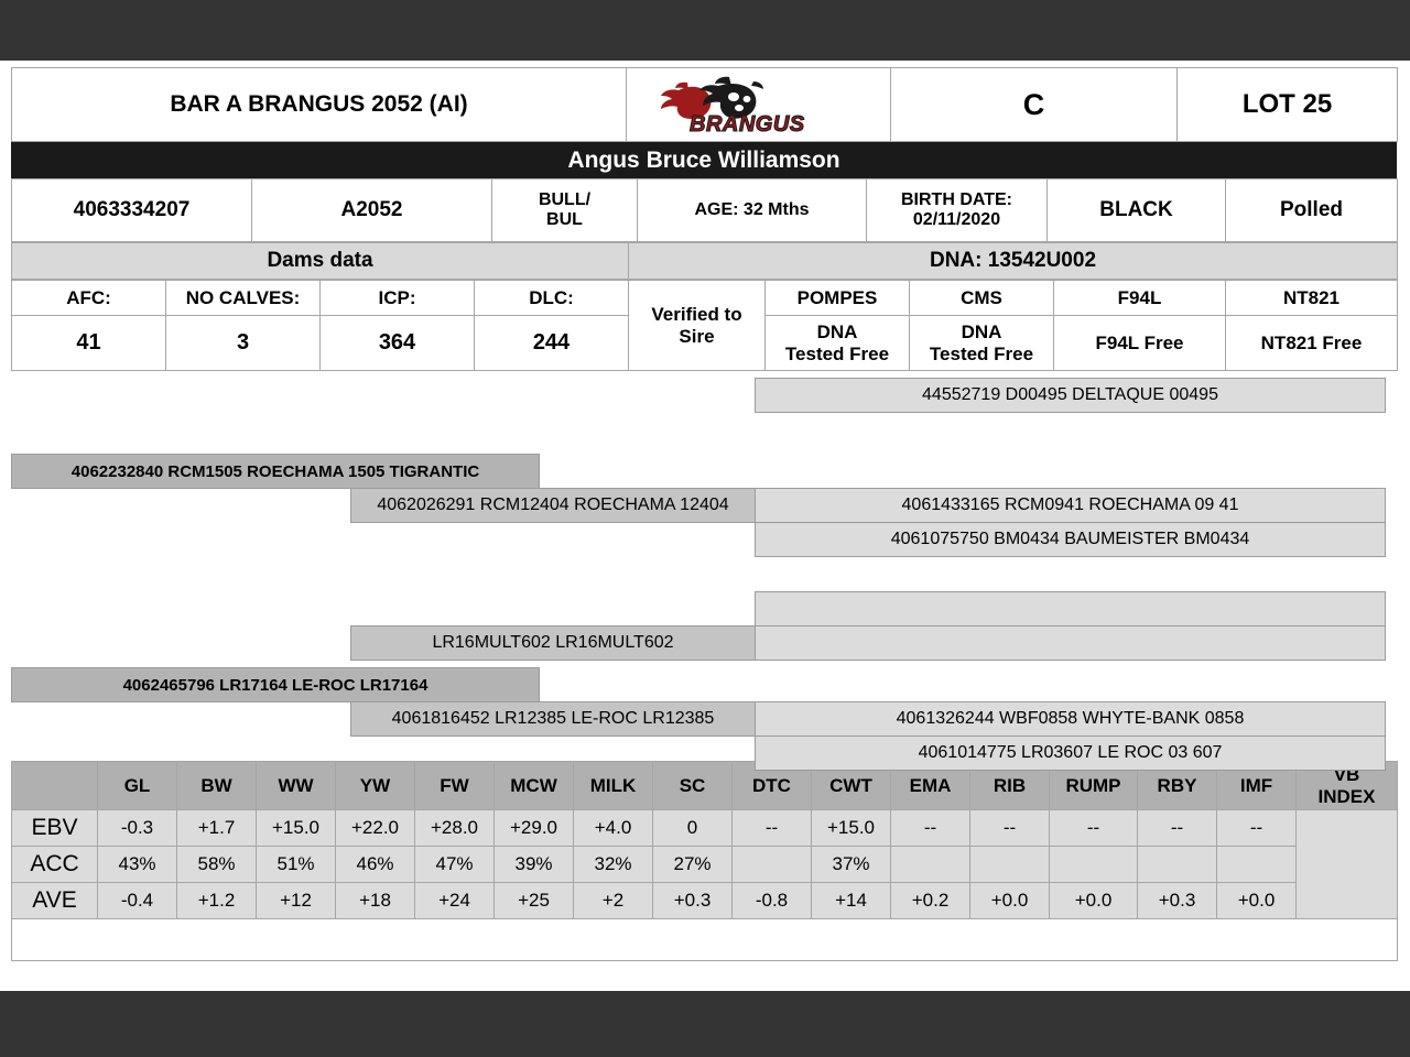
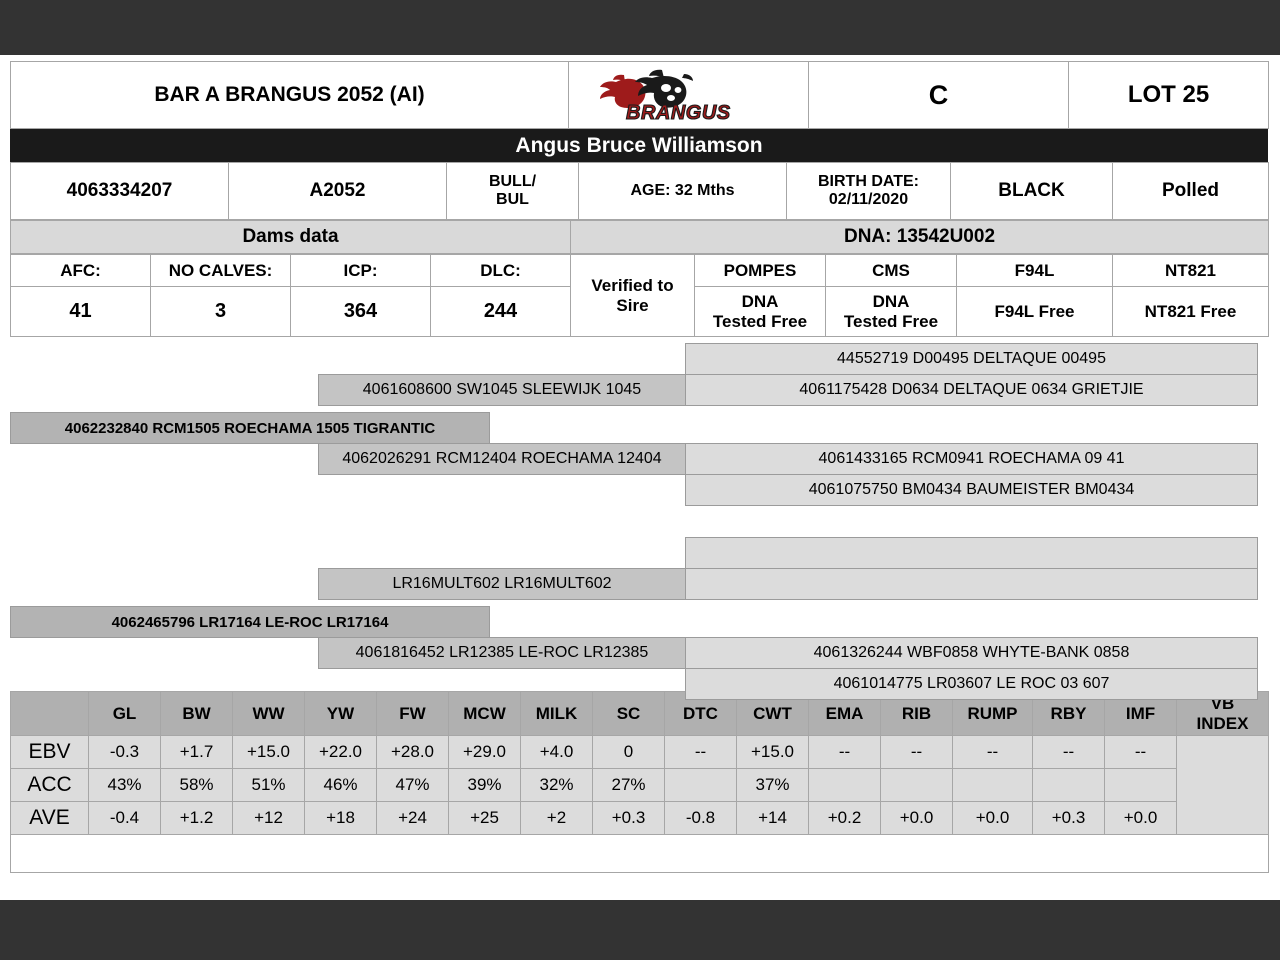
  BAR A BRANGUS 2052 (AI)	BRANGUS	C	LOT 25
  Angus Bruce Williamson
  4063334207	A2052	BULL/ BUL	AGE: 32 Mths	BIRTH DATE: 02/11/2020	BLACK	Polled
  Dams data	DNA: 13542U002
  AFC:	NO CALVES:	ICP:	DLC:	Verified to Sire	POMPES	CMS	F94L	NT821
  41	3	364	244	DNA Tested Free	DNA Tested Free	F94L Free	NT821 Free
  44552719 D00495 DELTAQUE 00495
+ 4061608600 SW1045 SLEEWIJK 1045
+ 4061175428 D0634 DELTAQUE 0634 GRIETJIE
  4062232840 RCM1505 ROECHAMA 1505 TIGRANTIC
  4062026291 RCM12404 ROECHAMA 12404
  4061433165 RCM0941 ROECHAMA 09 41
  4061075750 BM0434 BAUMEISTER BM0434
  LR16MULT602 LR16MULT602
  4062465796 LR17164 LE-ROC LR17164
  4061816452 LR12385 LE-ROC LR12385
  4061326244 WBF0858 WHYTE-BANK 0858
  4061014775 LR03607 LE ROC 03 607
  	GL	BW	WW	YW	FW	MCW	MILK	SC	DTC	CWT	EMA	RIB	RUMP	RBY	IMF	VB INDEX
  EBV	-0.3	+1.7	+15.0	+22.0	+28.0	+29.0	+4.0	0	--	+15.0	--	--	--	--	--
  ACC	43%	58%	51%	46%	47%	39%	32%	27%		37%
  AVE	-0.4	+1.2	+12	+18	+24	+25	+2	+0.3	-0.8	+14	+0.2	+0.0	+0.0	+0.3	+0.0
